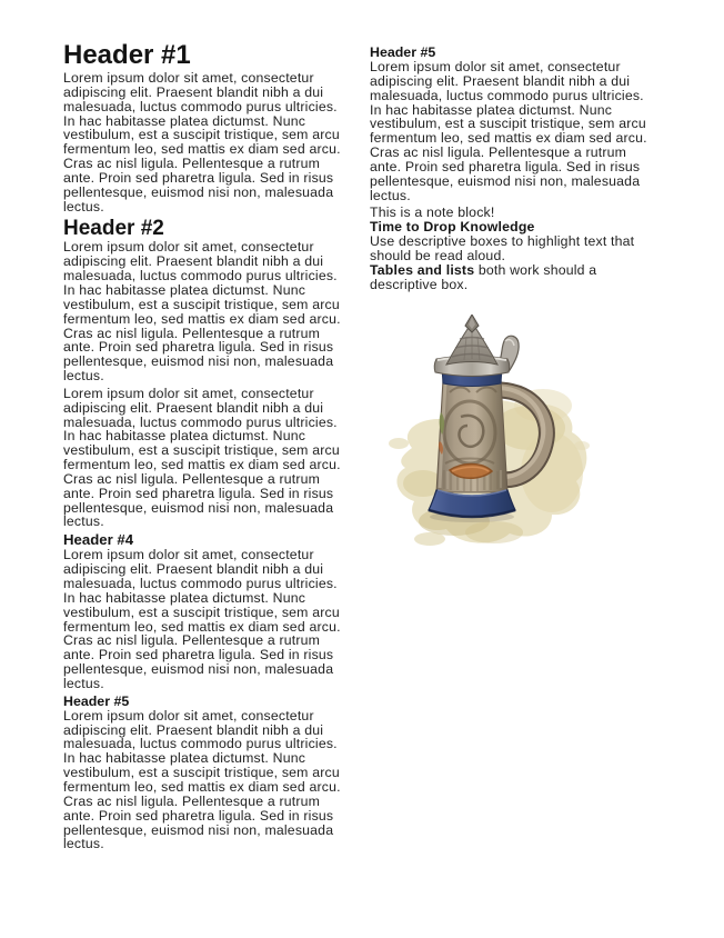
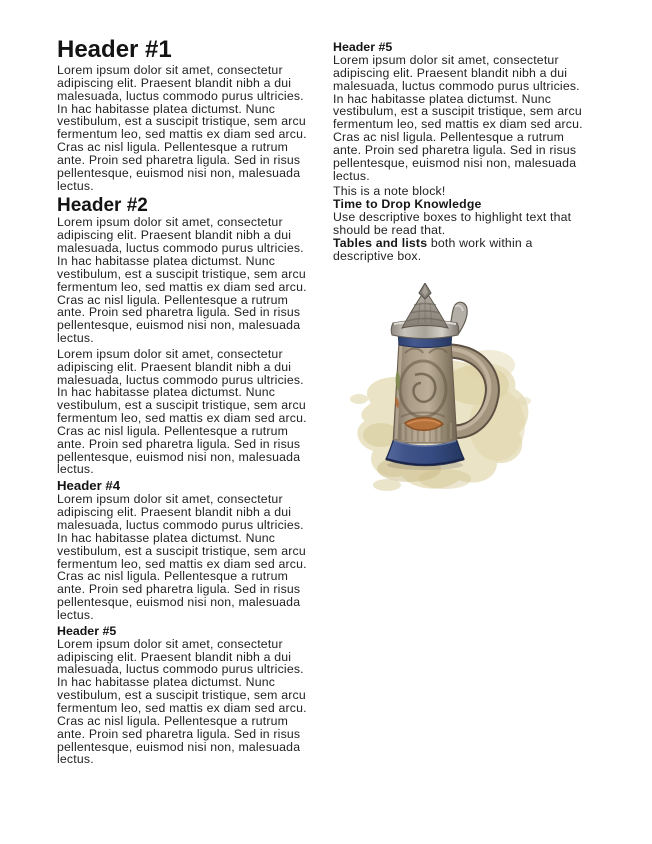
  Header #1
  Lorem ipsum dolor sit amet, consectetur adipiscing elit. Praesent blandit nibh a dui malesuada, luctus commodo purus ultricies. In hac habitasse platea dictumst. Nunc vestibulum, est a suscipit tristique, sem arcu fermentum leo, sed mattis ex diam sed arcu. Cras ac nisl ligula. Pellentesque a rutrum ante. Proin sed pharetra ligula. Sed in risus pellentesque, euismod nisi non, malesuada lectus.
  Header #2
  Lorem ipsum dolor sit amet, consectetur adipiscing elit. Praesent blandit nibh a dui malesuada, luctus commodo purus ultricies. In hac habitasse platea dictumst. Nunc vestibulum, est a suscipit tristique, sem arcu fermentum leo, sed mattis ex diam sed arcu. Cras ac nisl ligula. Pellentesque a rutrum ante. Proin sed pharetra ligula. Sed in risus pellentesque, euismod nisi non, malesuada lectus.
  Lorem ipsum dolor sit amet, consectetur adipiscing elit. Praesent blandit nibh a dui malesuada, luctus commodo purus ultricies. In hac habitasse platea dictumst. Nunc vestibulum, est a suscipit tristique, sem arcu fermentum leo, sed mattis ex diam sed arcu. Cras ac nisl ligula. Pellentesque a rutrum ante. Proin sed pharetra ligula. Sed in risus pellentesque, euismod nisi non, malesuada lectus.
  Header #4
  Lorem ipsum dolor sit amet, consectetur adipiscing elit. Praesent blandit nibh a dui malesuada, luctus commodo purus ultricies. In hac habitasse platea dictumst. Nunc vestibulum, est a suscipit tristique, sem arcu fermentum leo, sed mattis ex diam sed arcu. Cras ac nisl ligula. Pellentesque a rutrum ante. Proin sed pharetra ligula. Sed in risus pellentesque, euismod nisi non, malesuada lectus.
  Header #5
  Lorem ipsum dolor sit amet, consectetur adipiscing elit. Praesent blandit nibh a dui malesuada, luctus commodo purus ultricies. In hac habitasse platea dictumst. Nunc vestibulum, est a suscipit tristique, sem arcu fermentum leo, sed mattis ex diam sed arcu. Cras ac nisl ligula. Pellentesque a rutrum ante. Proin sed pharetra ligula. Sed in risus pellentesque, euismod nisi non, malesuada lectus.
  Header #5
  Lorem ipsum dolor sit amet, consectetur adipiscing elit. Praesent blandit nibh a dui malesuada, luctus commodo purus ultricies. In hac habitasse platea dictumst. Nunc vestibulum, est a suscipit tristique, sem arcu fermentum leo, sed mattis ex diam sed arcu. Cras ac nisl ligula. Pellentesque a rutrum ante. Proin sed pharetra ligula. Sed in risus pellentesque, euismod nisi non, malesuada lectus.
  This is a note block!
  Time to Drop Knowledge
- Use descriptive boxes to highlight text that should be read aloud.
+ Use descriptive boxes to highlight text that should be read that.
- Tables and lists both work should a descriptive box.
+ Tables and lists both work within a descriptive box.
